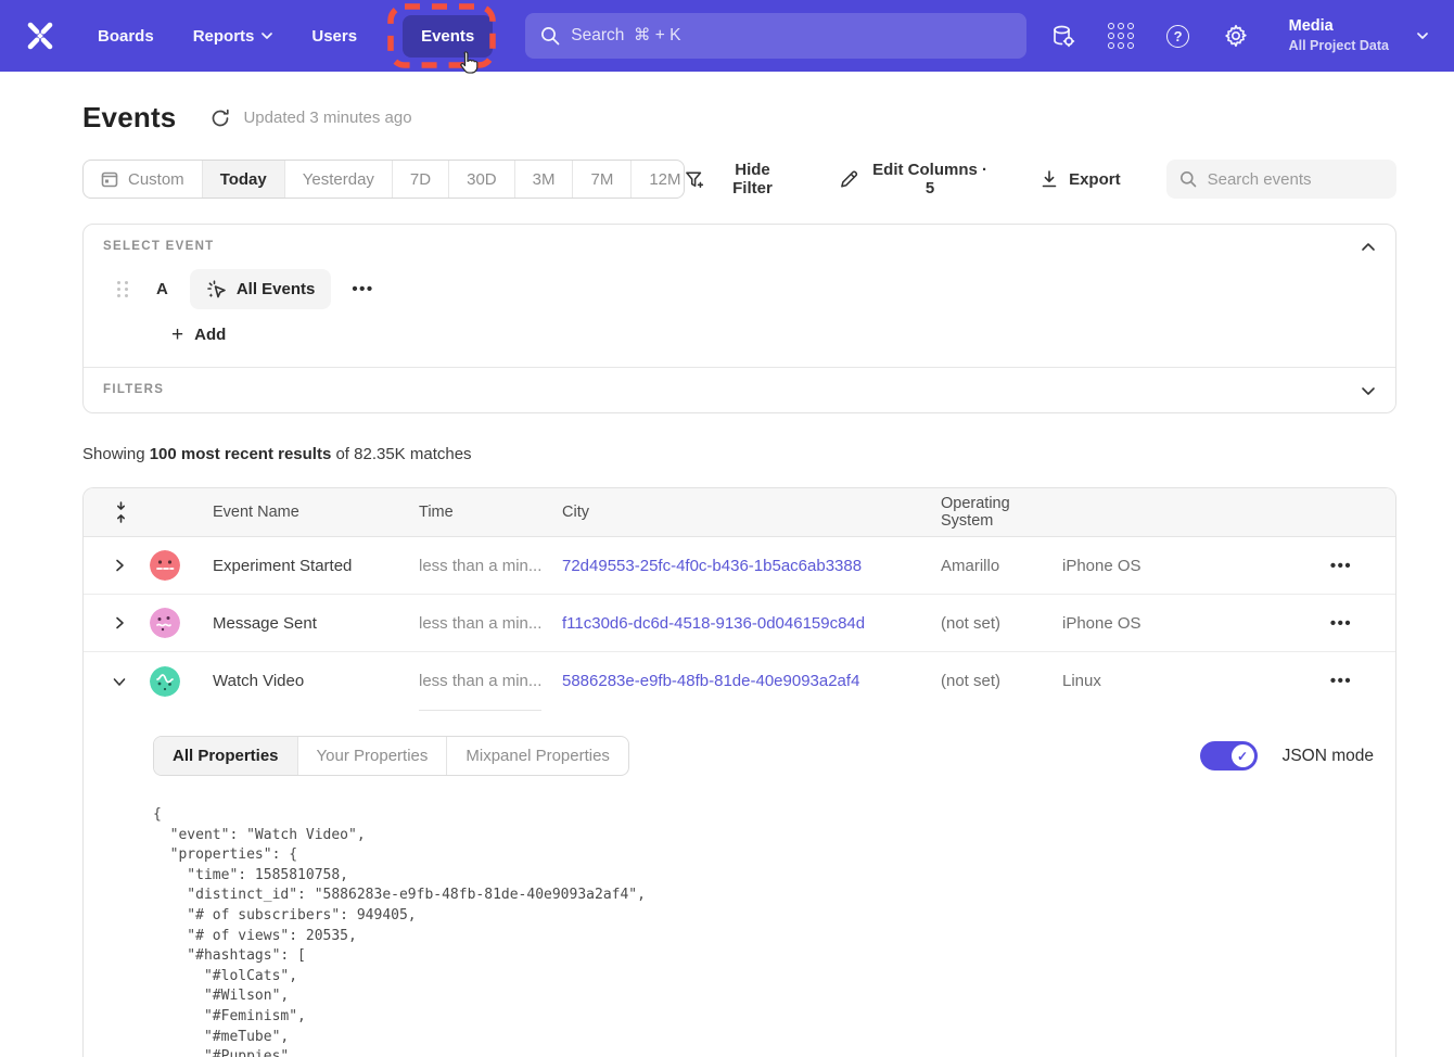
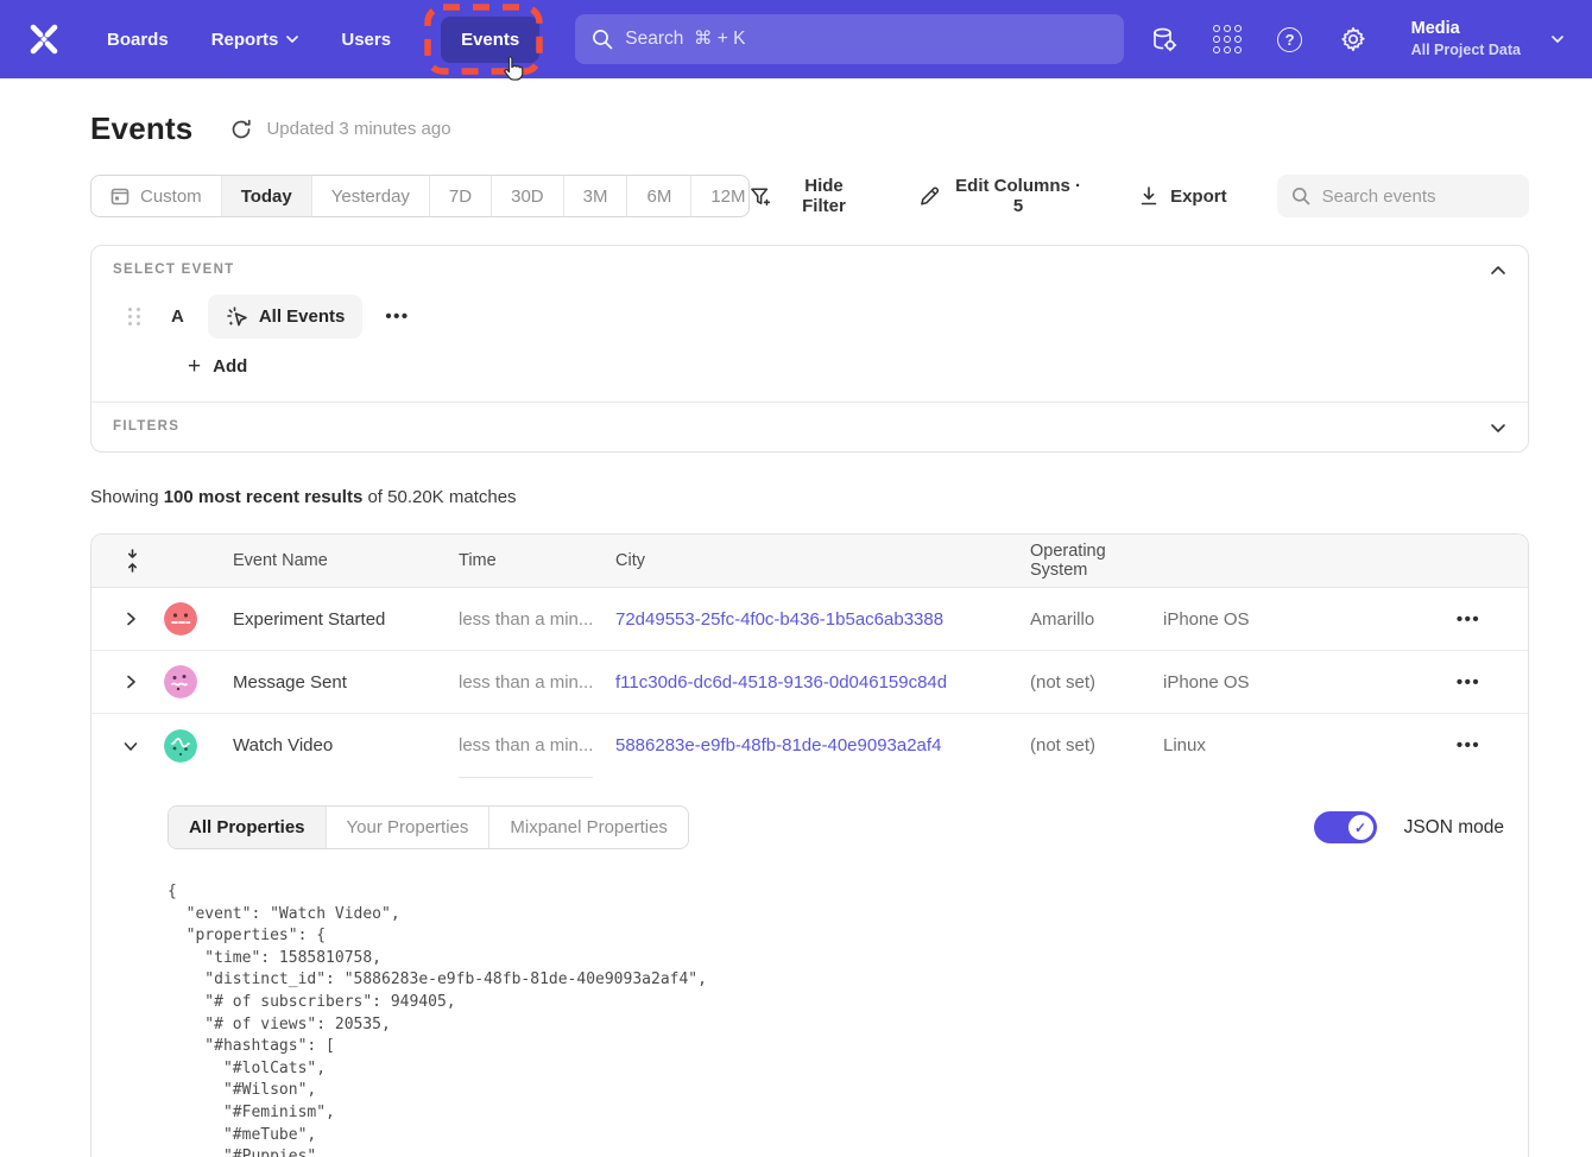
  Boards
  Reports
  Users
  Events
  Search ⌘ + K
  ?
  Media
  All Project Data
  Events
  Updated 3 minutes ago
  Custom
  Today
  Yesterday
  7D
  30D
  3M
- 7M
+ 6M
  12M
  Hide Filter
  Edit Columns · 5
  Export
  Search events
  SELECT EVENT
  A
  All Events
  •••
  +
  Add
  FILTERS
- Showing 100 most recent results of 82.35K matches
+ Showing 100 most recent results of 50.20K matches
  Event Name
  Time
  City
  Operating System
  Experiment Started
  less than a min...
  72d49553-25fc-4f0c-b436-1b5ac6ab3388
  Amarillo
  iPhone OS
  •••
  Message Sent
  less than a min...
  f11c30d6-dc6d-4518-9136-0d046159c84d
  (not set)
  iPhone OS
  •••
  Watch Video
  less than a min...
  5886283e-e9fb-48fb-81de-40e9093a2af4
  (not set)
  Linux
  •••
  All Properties
  Your Properties
  Mixpanel Properties
  ✓
  JSON mode
  {
  "event": "Watch Video",
  "properties": {
  "time": 1585810758,
  "distinct_id": "5886283e-e9fb-48fb-81de-40e9093a2af4",
  "# of subscribers": 949405,
  "# of views": 20535,
  "#hashtags": [
  "#lolCats",
  "#Wilson",
  "#Feminism",
  "#meTube",
